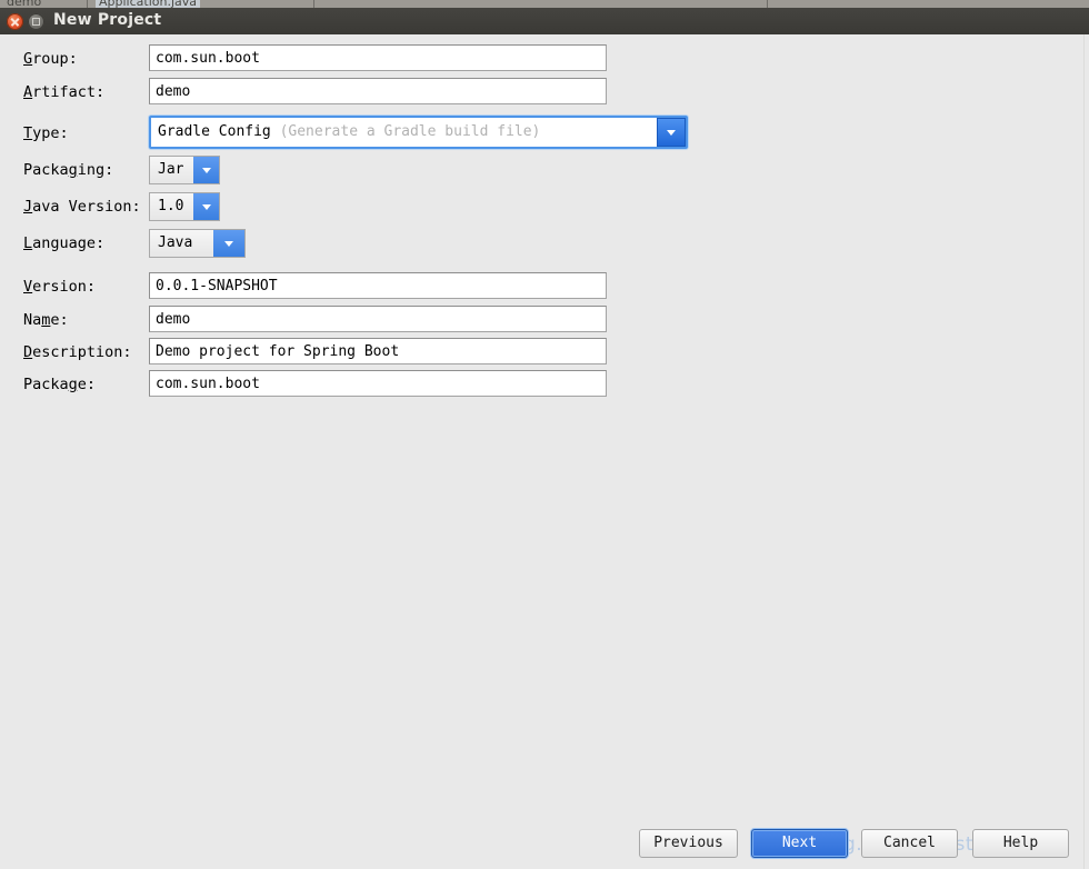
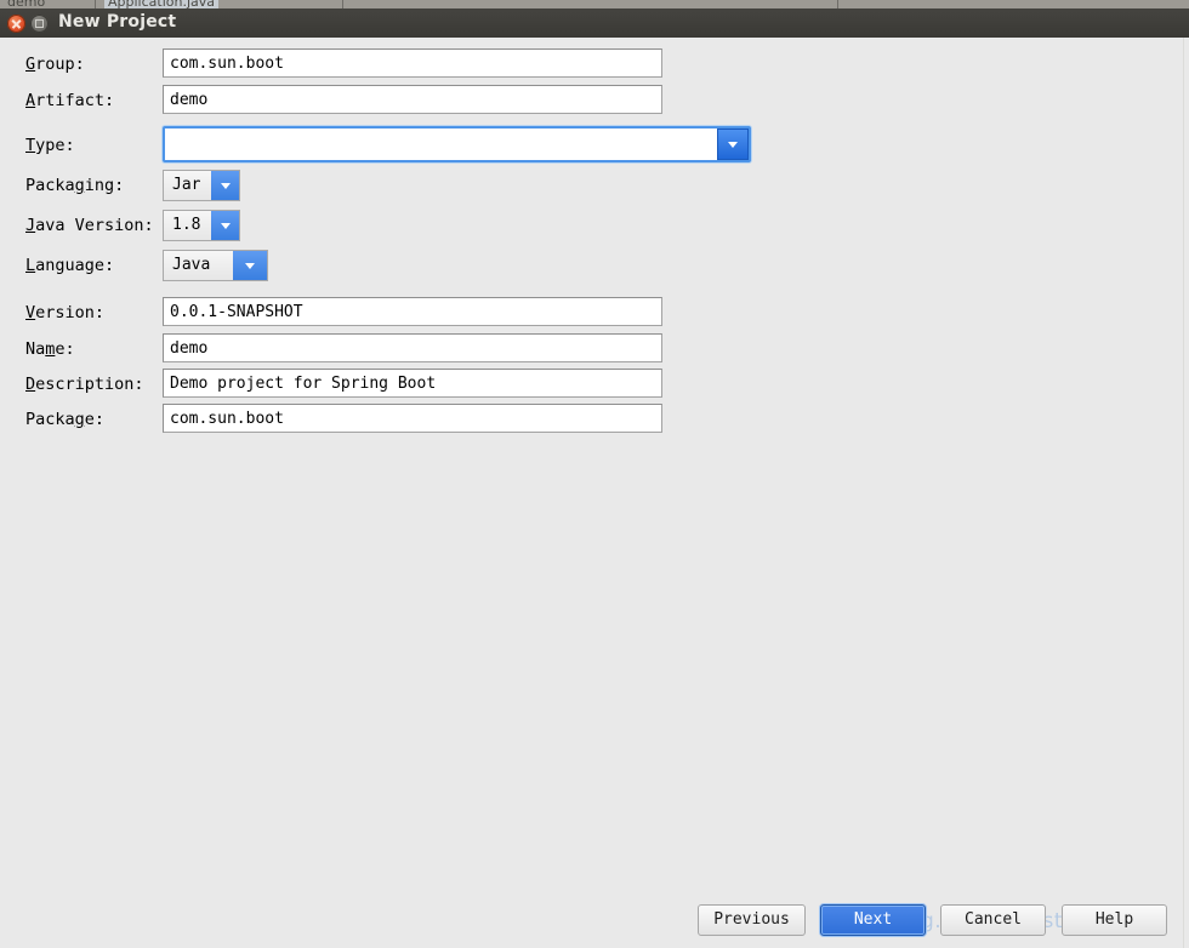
  demo
  Application.java
  New Project
  Group:
  com.sun.boot
  Artifact:
  demo
  Type:
- Gradle Config (Generate a Gradle build file)
  Packaging:
  Jar
  Java Version:
- 1.0
+ 1.8
  Language:
  Java
  Version:
  0.0.1-SNAPSHOT
  Name:
  demo
  Description:
  Demo project for Spring Boot
  Package:
  com.sun.boot
  Previous
  Next
  Cancel
  Help
